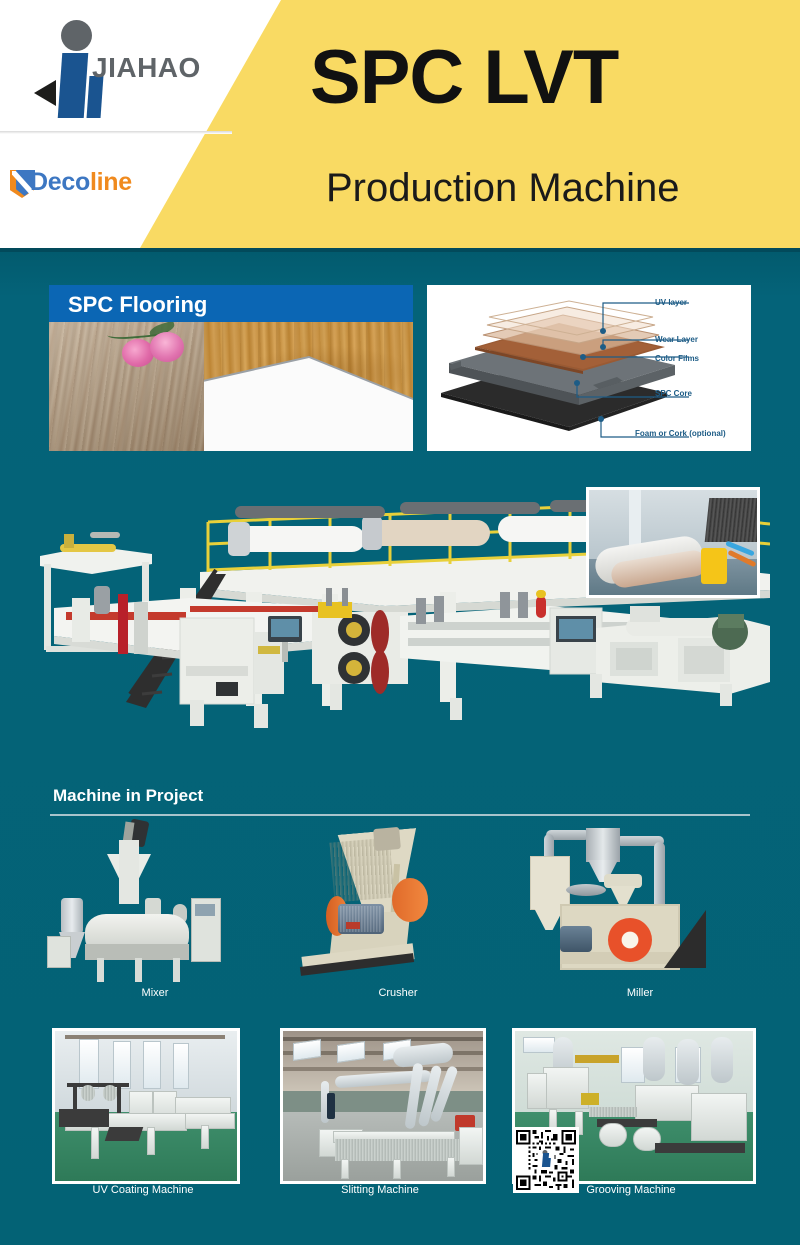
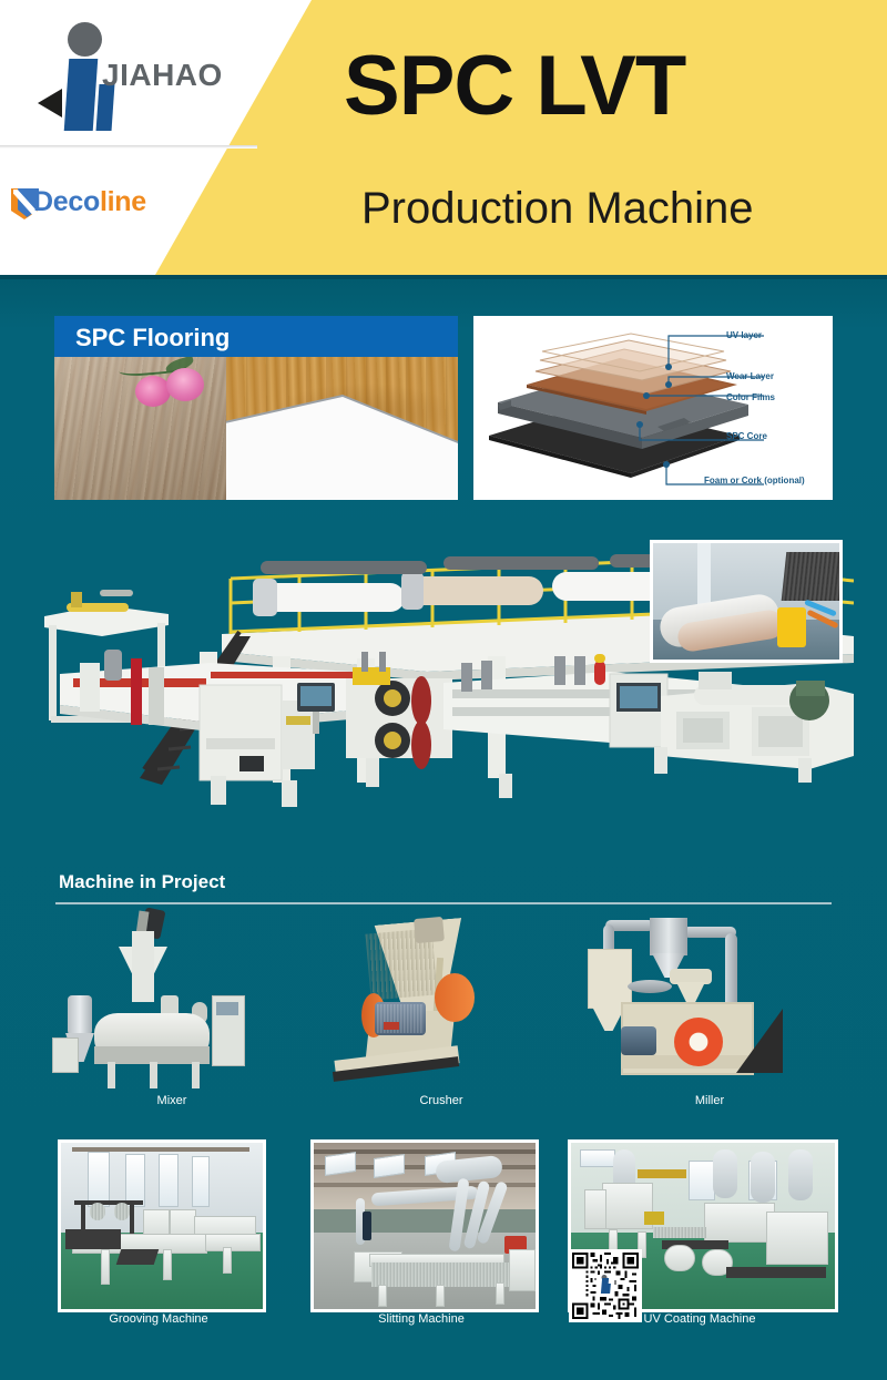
  JIAHAO
  Decoline
  SPC LVT
  Production Machine
  SPC Flooring
  UV layer
  Wear Layer
  Color Films
  SPC Core
  Foam or Cork (optional)
  Machine in Project
  Mixer
  Crusher
  Miller
- UV Coating Machine
+ Grooving Machine
  Slitting Machine
- Grooving Machine
+ UV Coating Machine
